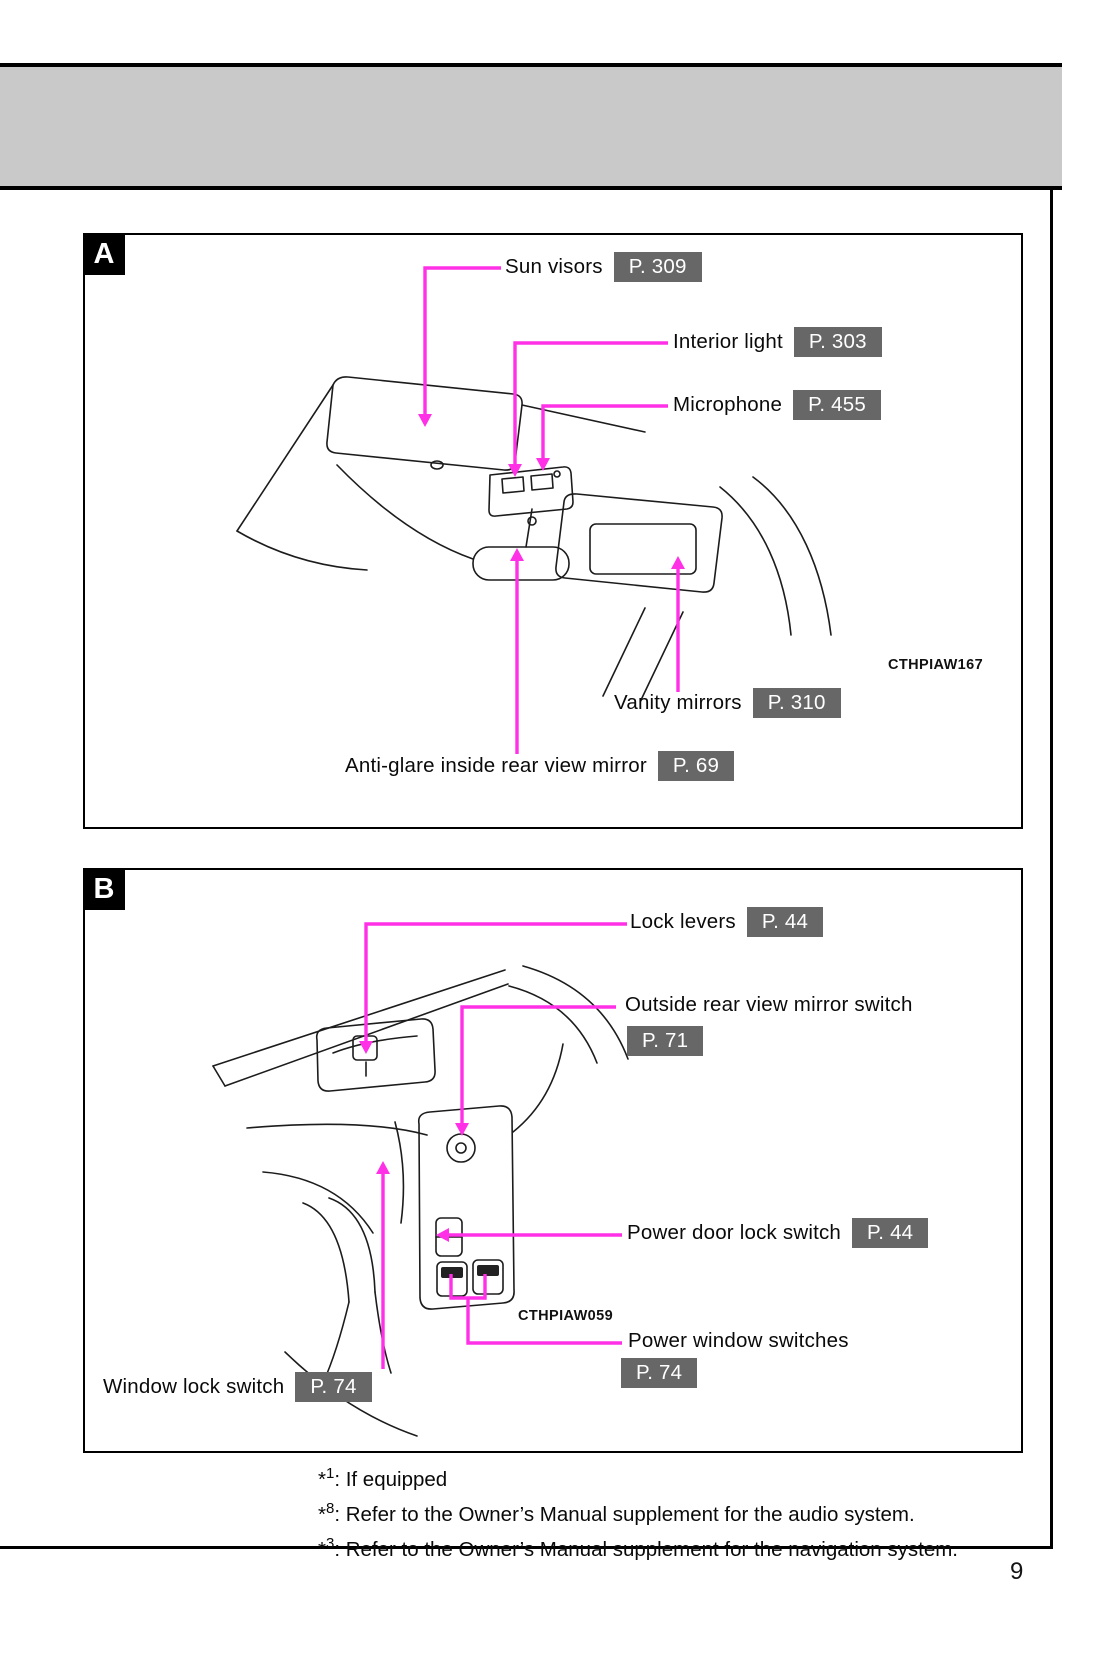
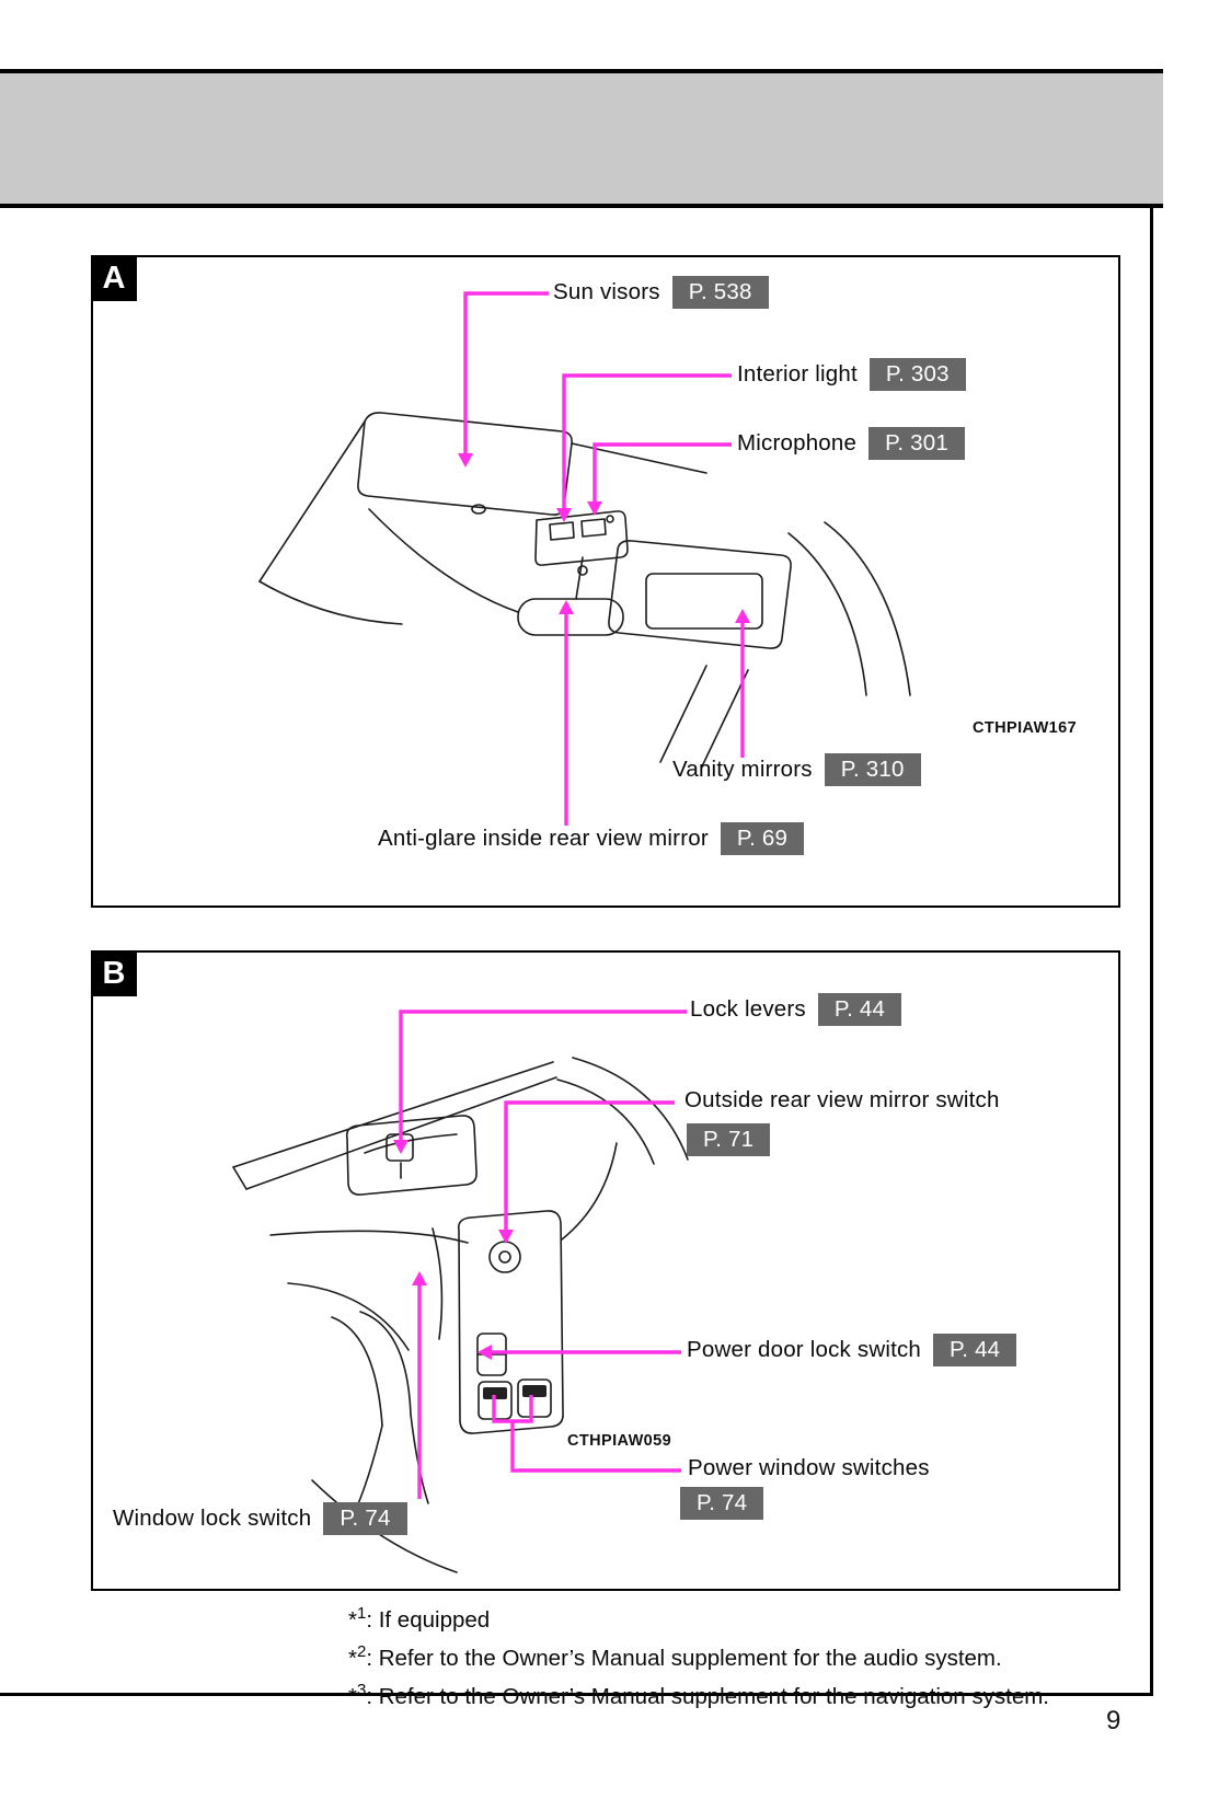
  A
  Sun visors
- P. 309
+ P. 538
  Interior light
  P. 303
  Microphone
- P. 455
+ P. 301
  Vanity mirrors
  P. 310
  Anti-glare inside rear view mirror
  P. 69
  CTHPIAW167
  B
  Lock levers
  P. 44
  Outside rear view mirror switch
  P. 71
  Power door lock switch
  P. 44
  Power window switches
  P. 74
  Window lock switch
  P. 74
  CTHPIAW059
  *1: If equipped
- *8: Refer to the Owner’s Manual supplement for the audio system.
+ *2: Refer to the Owner’s Manual supplement for the audio system.
  *3: Refer to the Owner’s Manual supplement for the navigation system.
  9
